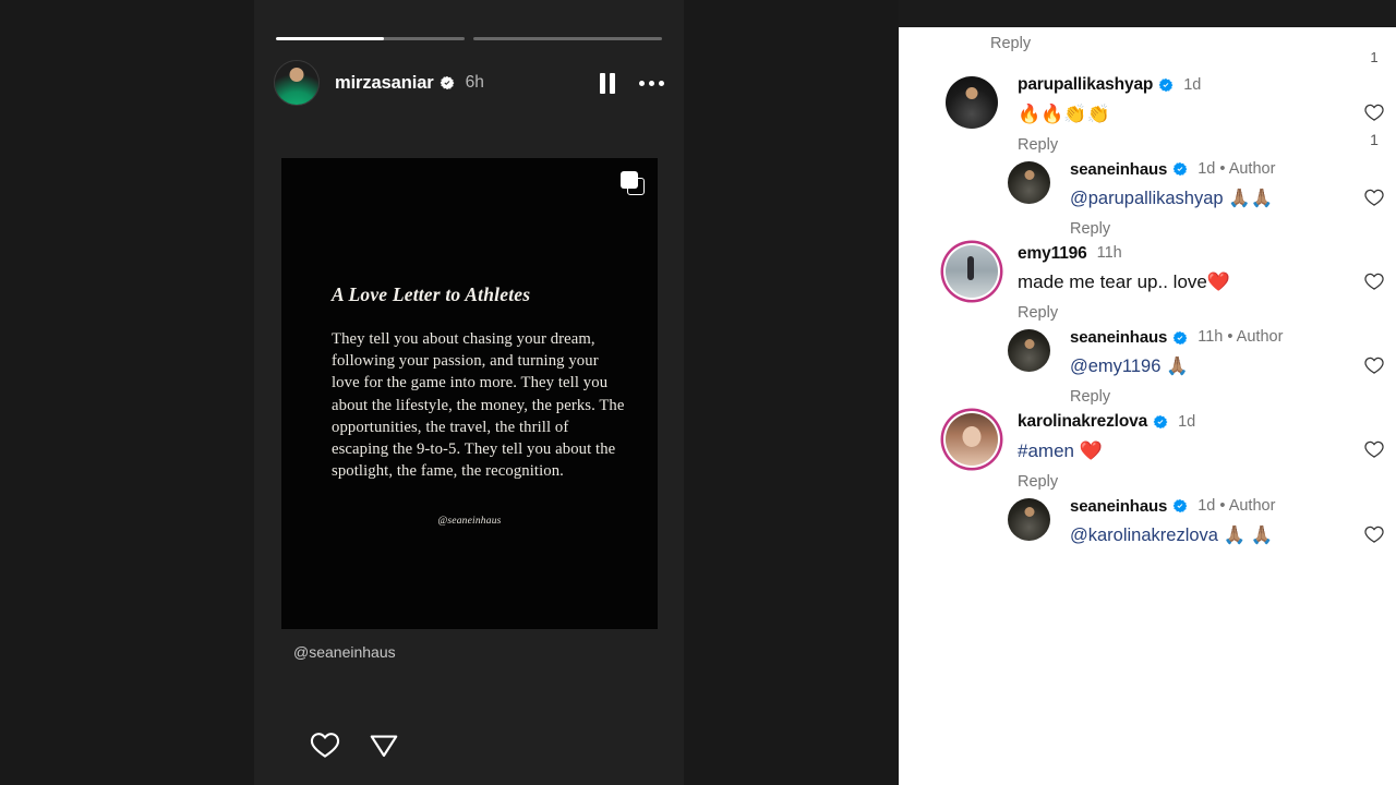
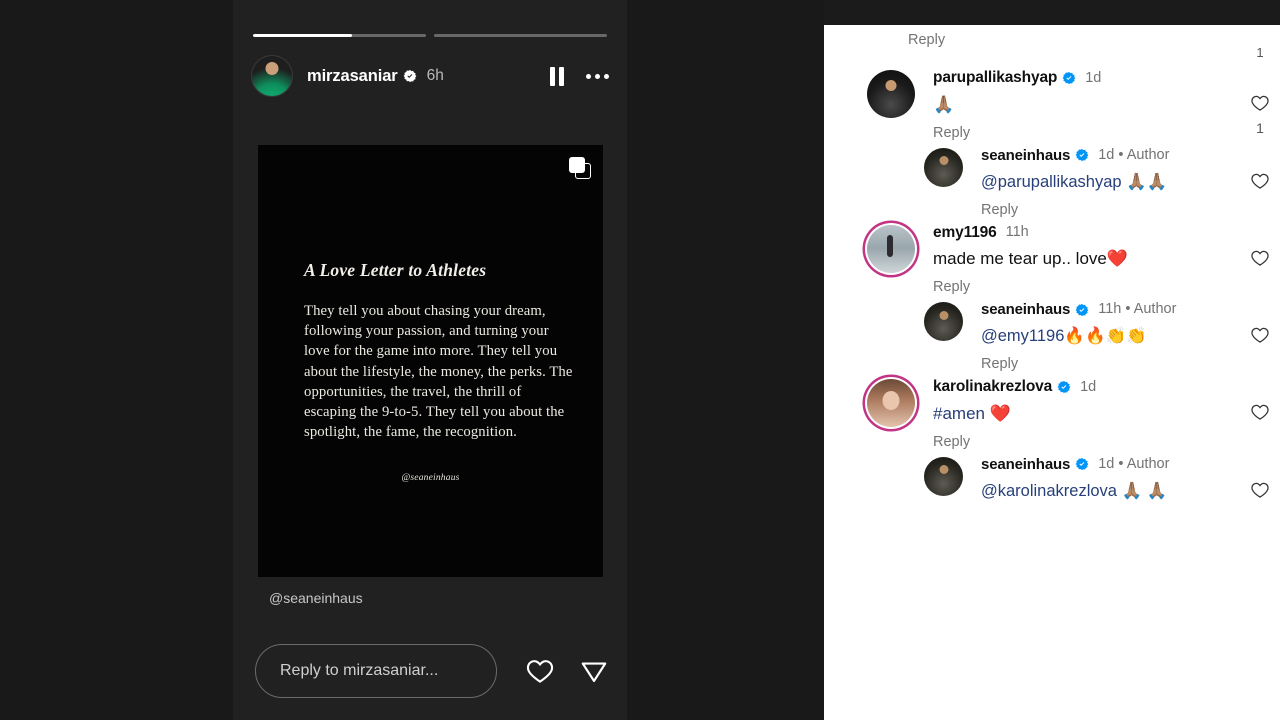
  mirzasaniar
  6h
  A Love Letter to Athletes
  They tell you about chasing your dream, following your passion, and turning your love for the game into more. They tell you about the lifestyle, the money, the perks. The opportunities, the travel, the thrill of escaping the 9-to-5. They tell you about the spotlight, the fame, the recognition.
  @seaneinhaus
  @seaneinhaus
+ Reply to mirzasaniar...
  Reply
  1
  parupallikashyap
  1d
- 🔥🔥👏👏
+ 🙏🏽
  Reply
  1
  seaneinhaus
  1d • Author
  @parupallikashyap 🙏🏽🙏🏽
  Reply
  emy1196
  11h
  made me tear up.. love❤️
  Reply
  seaneinhaus
  11h • Author
- @emy1196 🙏🏽
+ @emy1196🔥🔥👏👏
  Reply
  karolinakrezlova
  1d
  #amen ❤️
  Reply
  seaneinhaus
  1d • Author
  @karolinakrezlova 🙏🏽 🙏🏽
